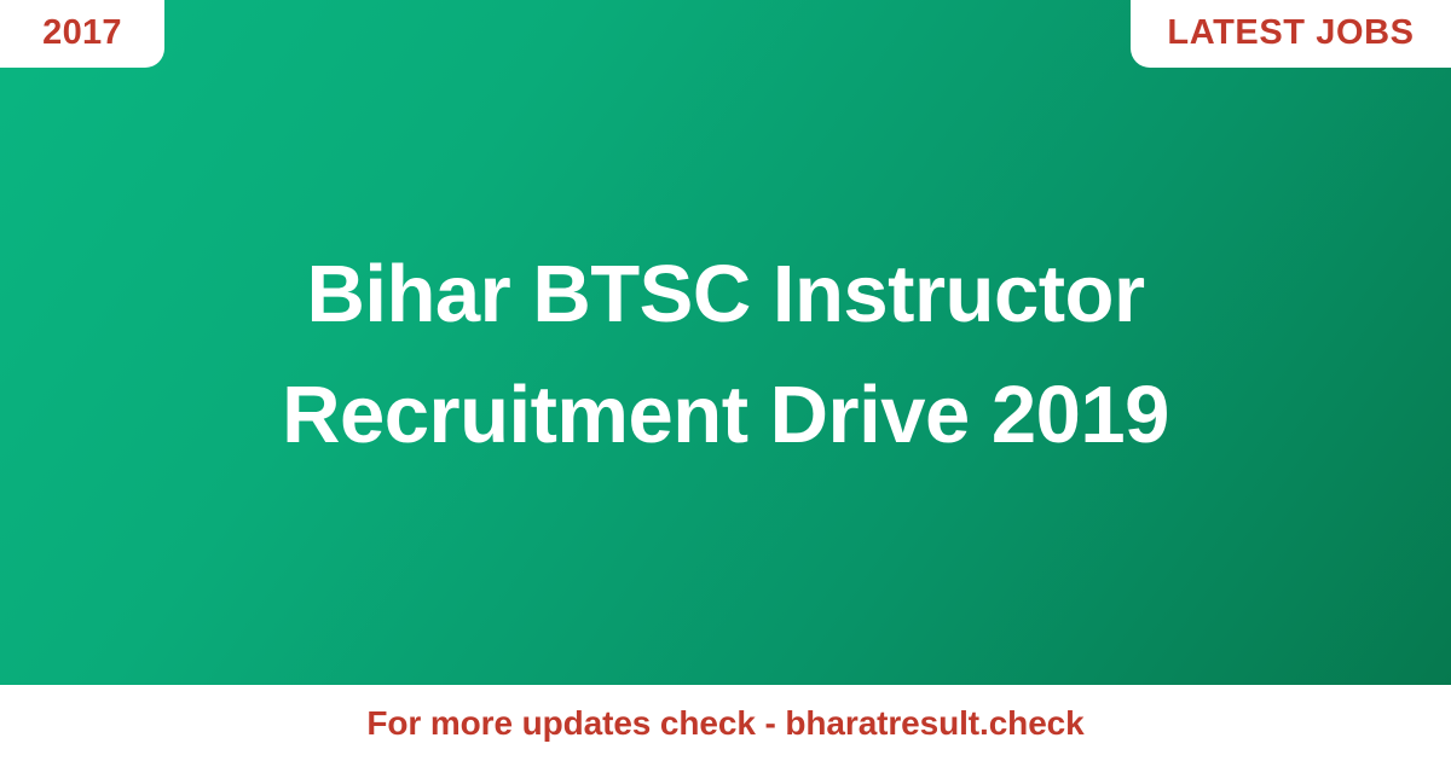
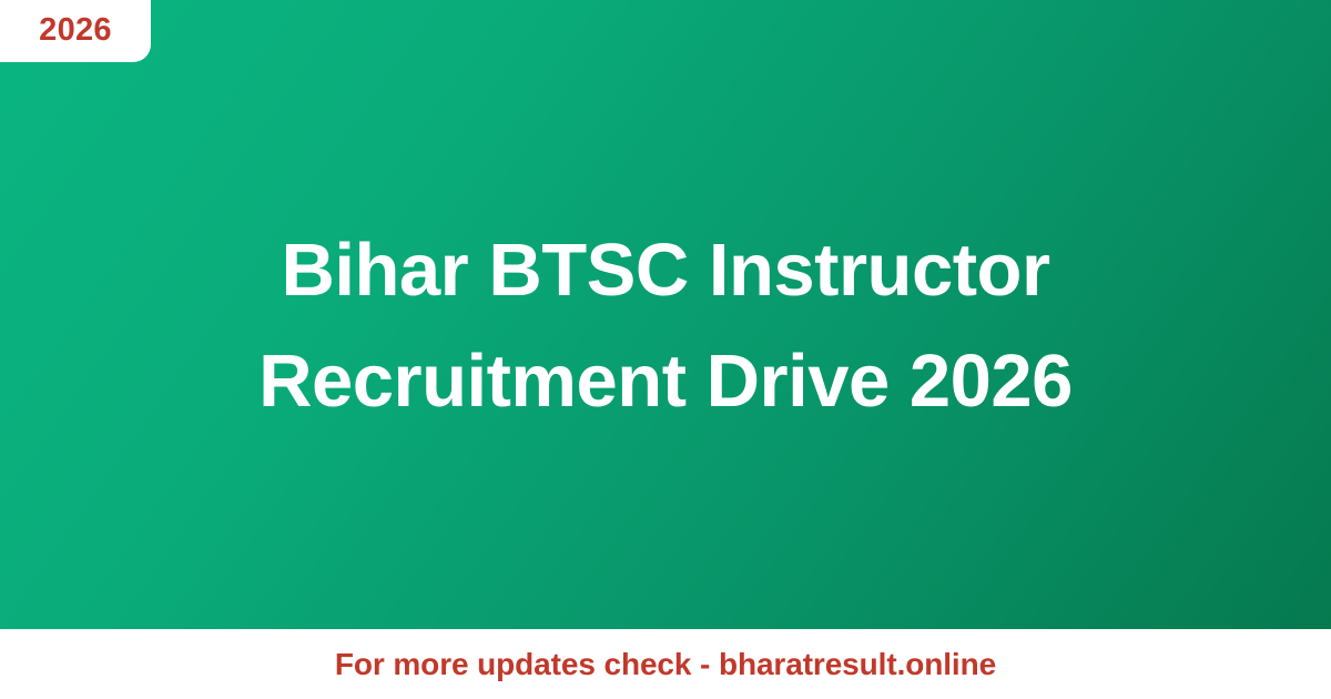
- 2017
+ 2026
- LATEST JOBS
- Bihar BTSC Instructor Recruitment Drive 2019
+ Bihar BTSC Instructor Recruitment Drive 2026
- For more updates check - bharatresult.check
+ For more updates check - bharatresult.online
